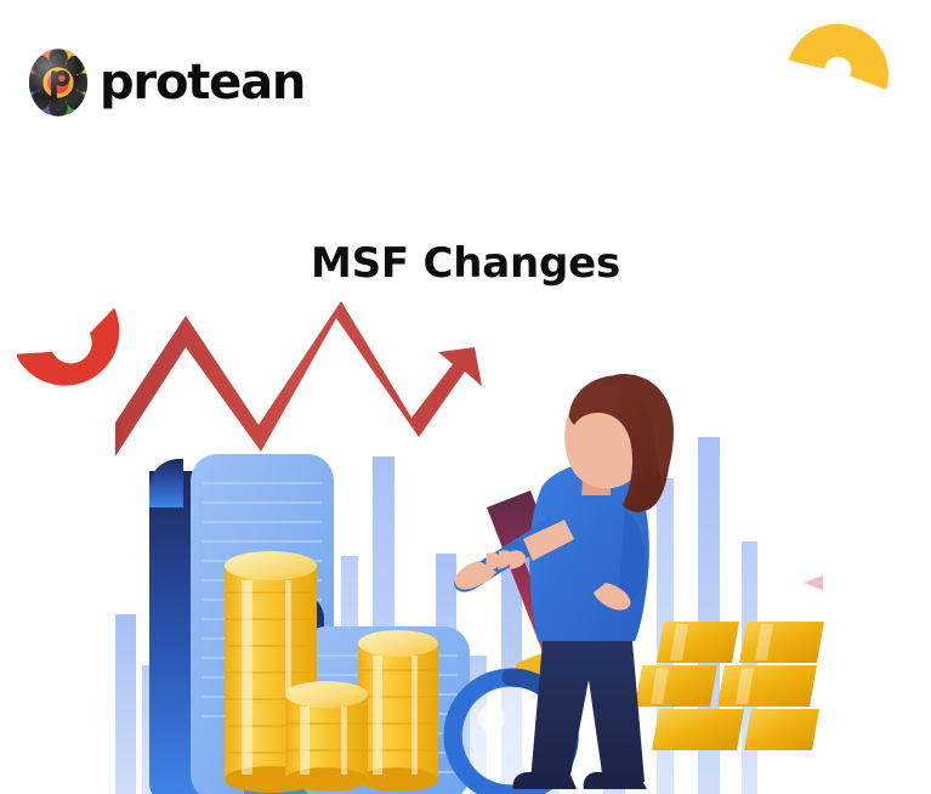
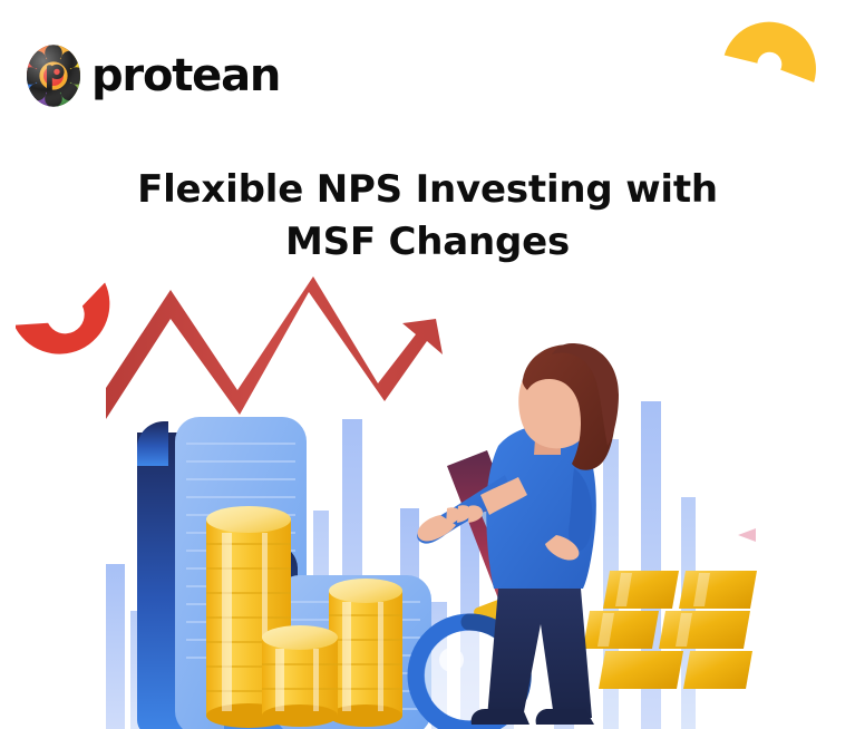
  protean
+ Flexible NPS Investing with
  MSF Changes
